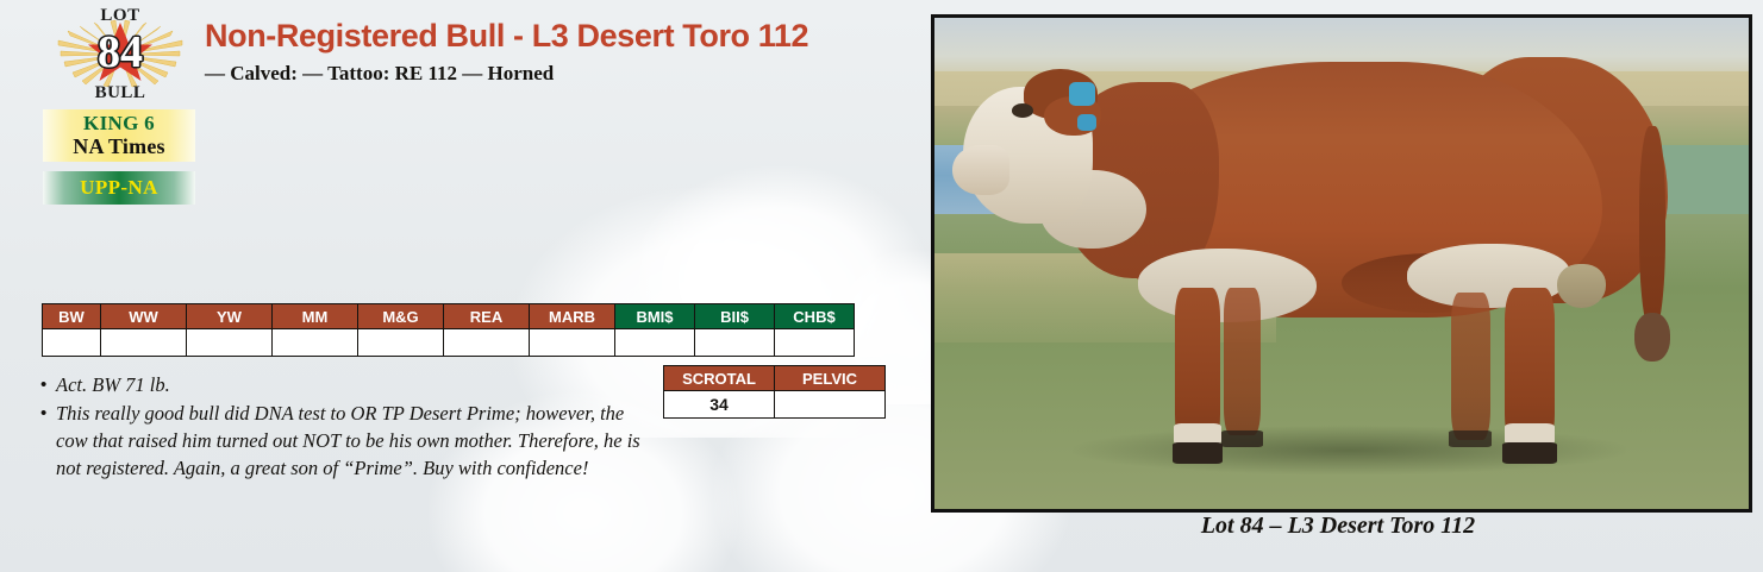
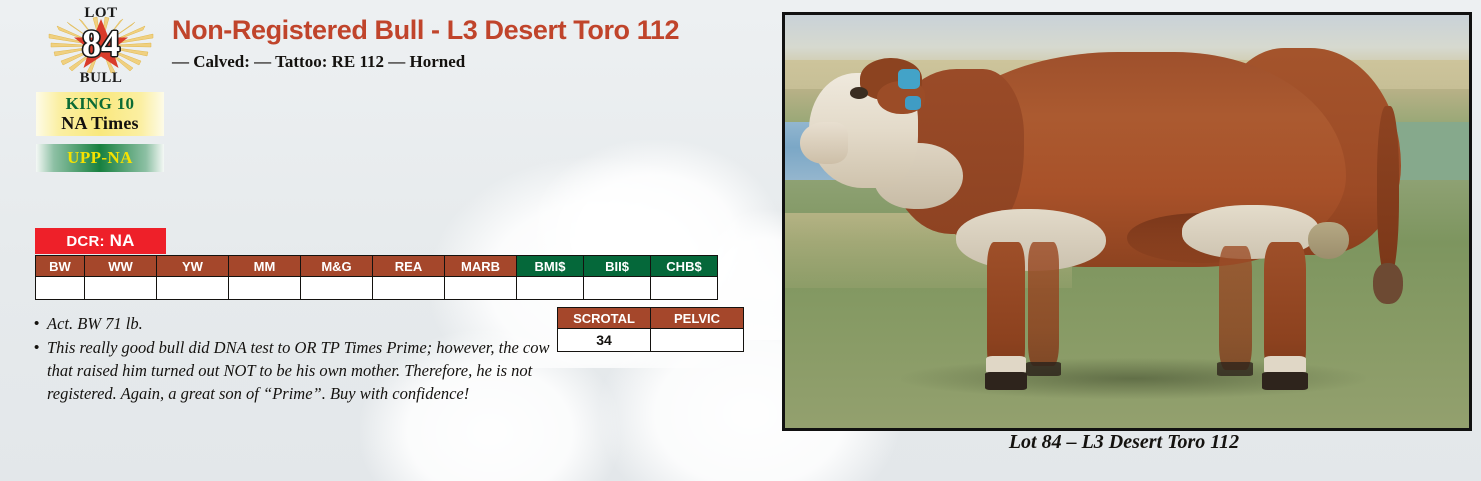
  LOT
  84
  BULL
- KING 6
+ KING 10
  NA Times
  UPP-NA
  Non-Registered Bull - L3 Desert Toro 112
  — Calved: — Tattoo: RE 112 — Horned
+ DCR: NA
  BW	WW	YW	MM	M&G	REA	MARB	BMI$	BII$	CHB$
  SCROTAL	PELVIC
  34
  •
  Act. BW 71 lb.
  •
- This really good bull did DNA test to OR TP Desert Prime; however, the cow that raised him turned out NOT to be his own mother. Therefore, he is not registered. Again, a great son of “Prime”. Buy with confidence!
+ This really good bull did DNA test to OR TP Times Prime; however, the cow that raised him turned out NOT to be his own mother. Therefore, he is not registered. Again, a great son of “Prime”. Buy with confidence!
  Lot 84 – L3 Desert Toro 112
